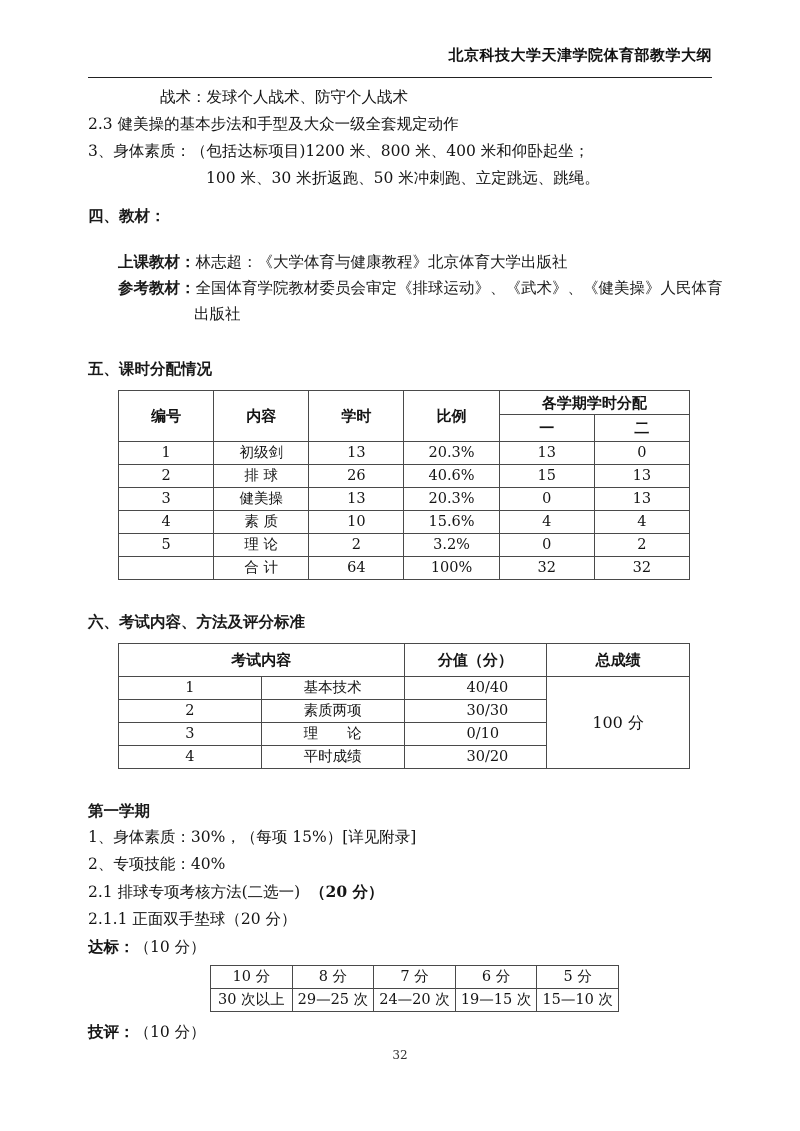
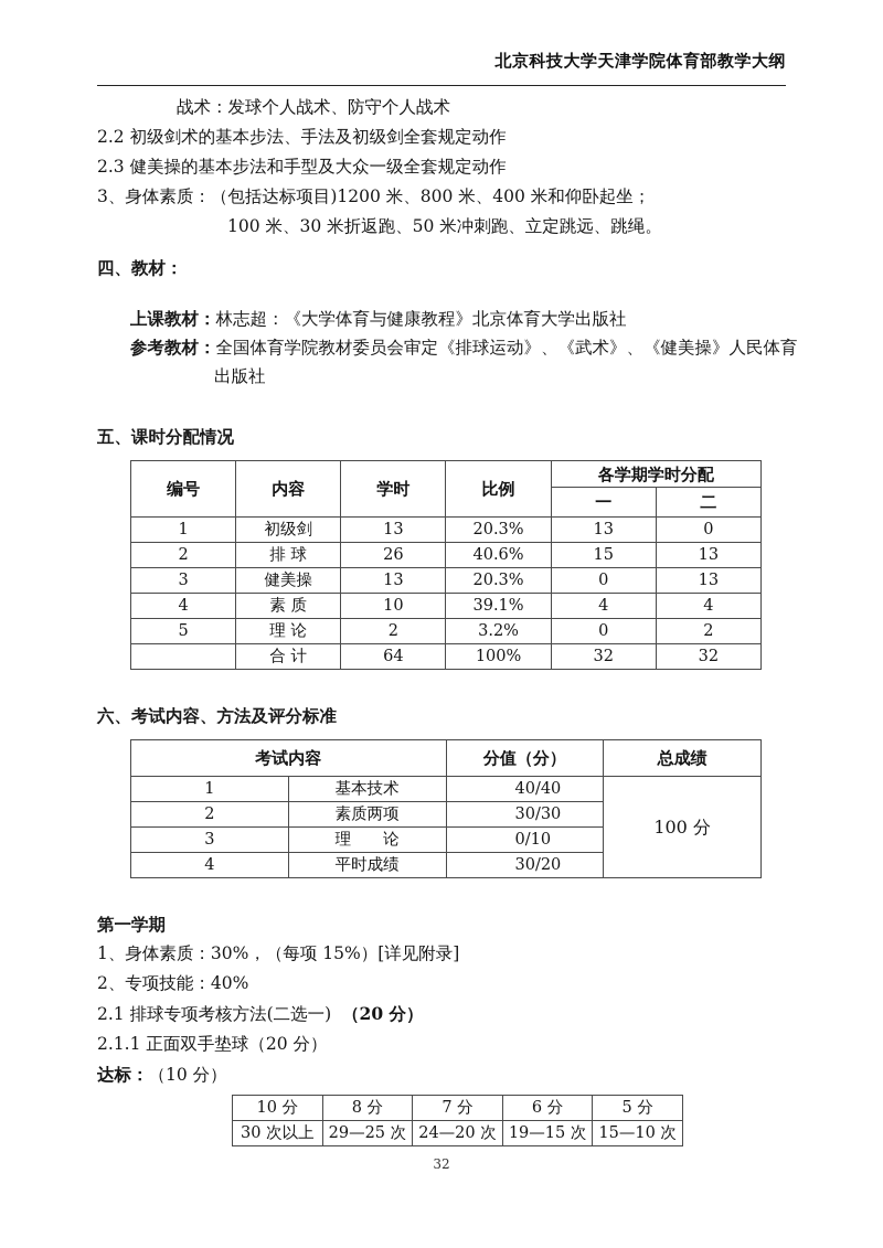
  北京科技大学天津学院体育部教学大纲
  战术：发球个人战术、防守个人战术
+ 2.2 初级剑术的基本步法、手法及初级剑全套规定动作
  2.3 健美操的基本步法和手型及大众一级全套规定动作
  3、身体素质：（包括达标项目)1200 米、800 米、400 米和仰卧起坐；
  100 米、30 米折返跑、50 米冲刺跑、立定跳远、跳绳。
  四、教材：
  上课教材：林志超：《大学体育与健康教程》北京体育大学出版社
  参考教材：全国体育学院教材委员会审定《排球运动》、《武术》、《健美操》人民体育
  出版社
  五、课时分配情况
  编号	内容	学时	比例	各学期学时分配
  一	二
  1	初级剑	13	20.3%	13	0
  2	排 球	26	40.6%	15	13
  3	健美操	13	20.3%	0	13
- 4	素 质	10	15.6%	4	4
+ 4	素 质	10	39.1%	4	4
  5	理 论	2	3.2%	0	2
  	合 计	64	100%	32	32
  六、考试内容、方法及评分标准
  考试内容	分值（分）	总成绩
  1	基本技术	40/40	100 分
  2	素质两项	30/30
  3	理 论	0/10
  4	平时成绩	30/20
  第一学期
  1、身体素质：30%，（每项 15%）[详见附录]
  2、专项技能：40%
  2.1 排球专项考核方法(二选一) （20 分）
  2.1.1 正面双手垫球（20 分）
  达标：（10 分）
  10 分	8 分	7 分	6 分	5 分
  30 次以上	29—25 次	24—20 次	19—15 次	15—10 次
- 技评：（10 分）
  32
